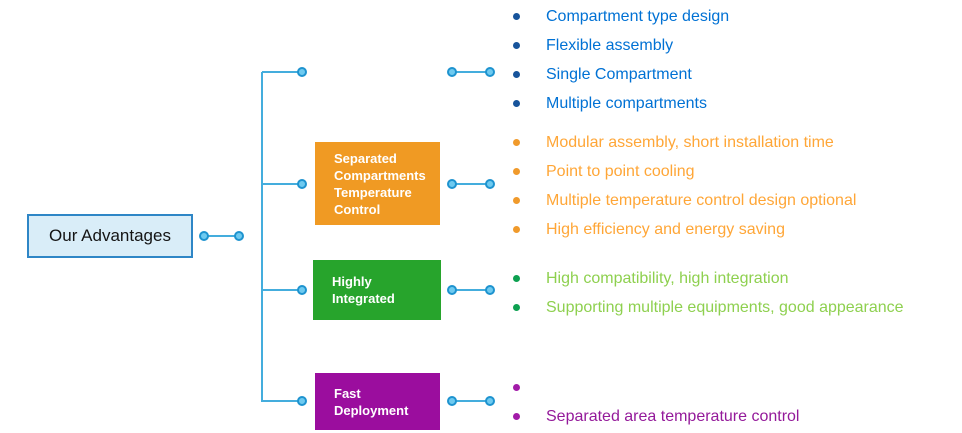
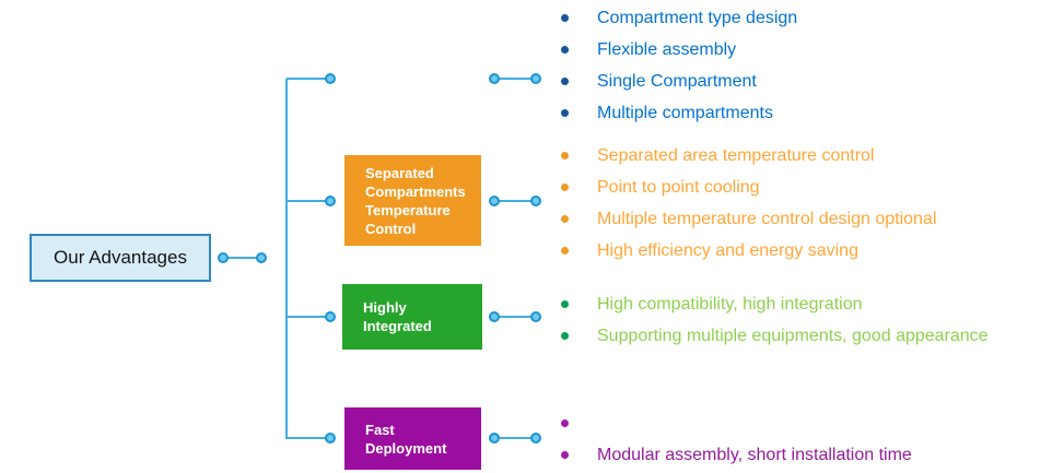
  Our Advantages
  Separated Compartments Temperature Control
  Highly Integrated
  Fast Deployment
  Compartment type design
  Flexible assembly
  Single Compartment
  Multiple compartments
- Modular assembly, short installation time
+ Separated area temperature control
  Point to point cooling
  Multiple temperature control design optional
  High efficiency and energy saving
  High compatibility, high integration
  Supporting multiple equipments, good appearance
- Separated area temperature control
+ Modular assembly, short installation time
